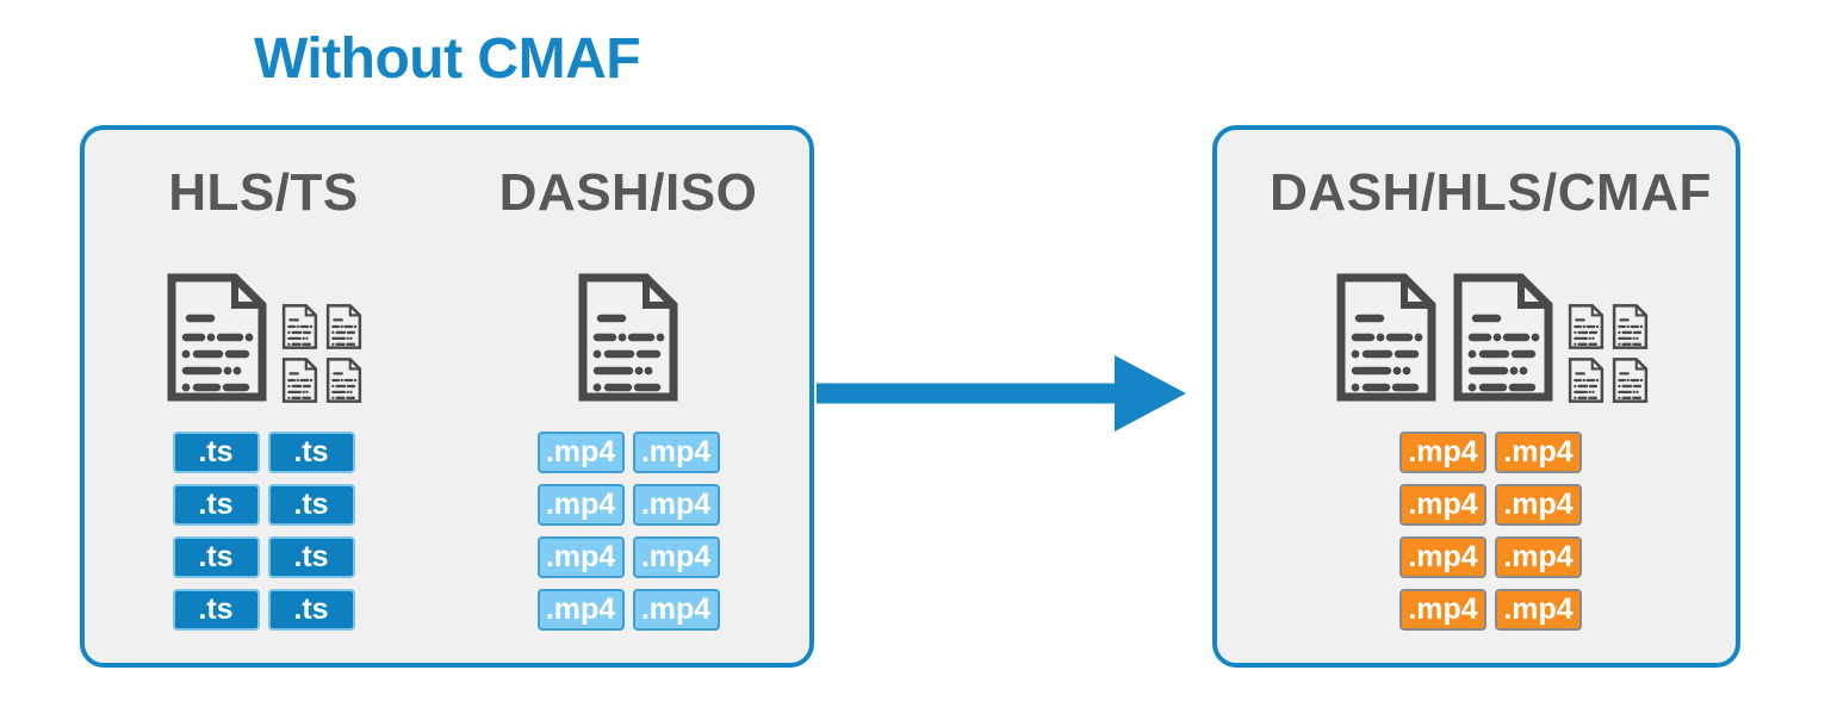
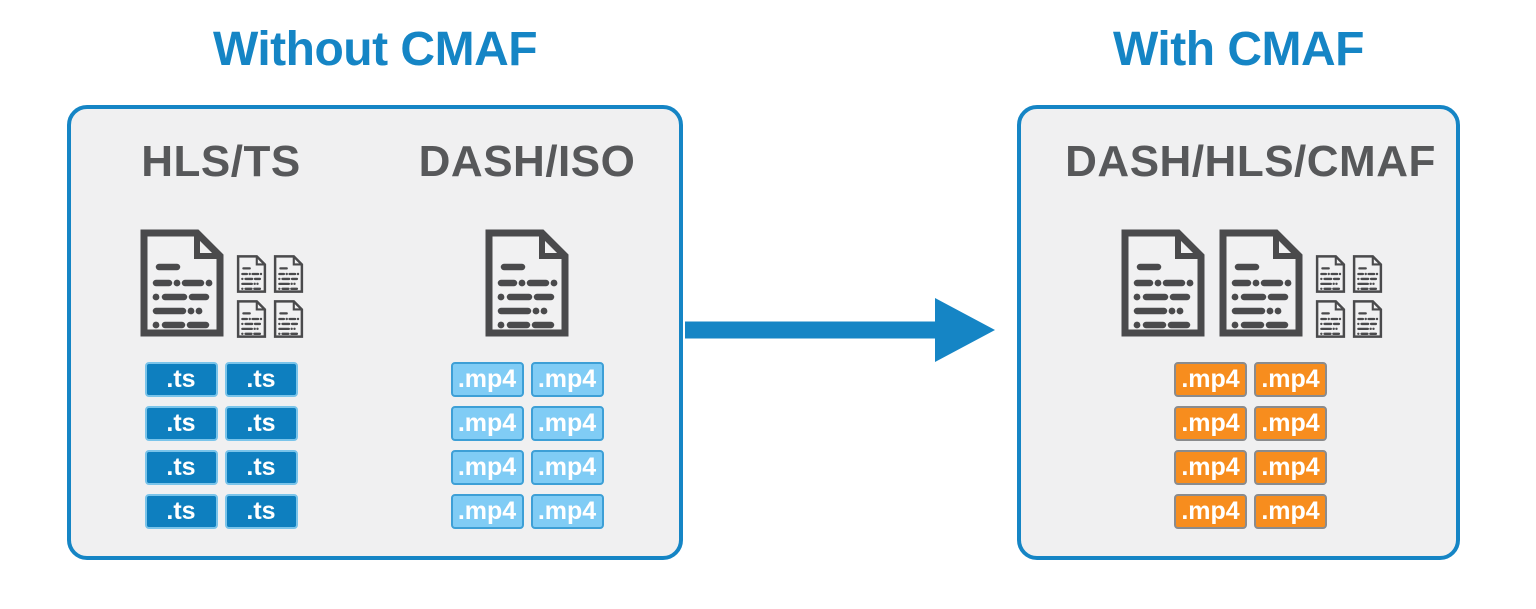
  Without CMAF
+ With CMAF
  HLS/TS
  .ts
  .ts
  .ts
  .ts
  .ts
  .ts
  .ts
  .ts
  DASH/ISO
  .mp4
  .mp4
  .mp4
  .mp4
  .mp4
  .mp4
  .mp4
  .mp4
  DASH/HLS/CMAF
  .mp4
  .mp4
  .mp4
  .mp4
  .mp4
  .mp4
  .mp4
  .mp4
